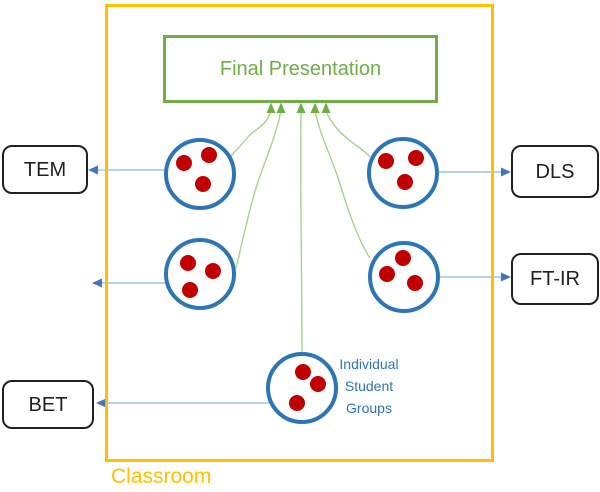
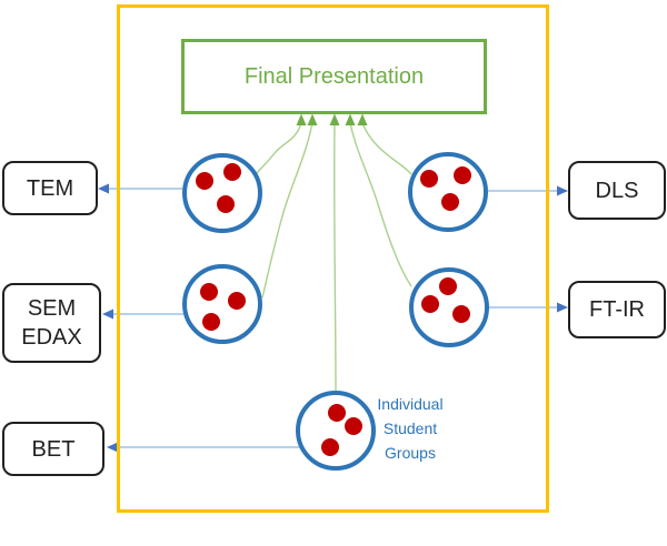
  Final Presentation
  TEM
+ SEM
+ EDAX
  BET
  DLS
  FT-IR
  Individual
  Student
  Groups
- Classroom
